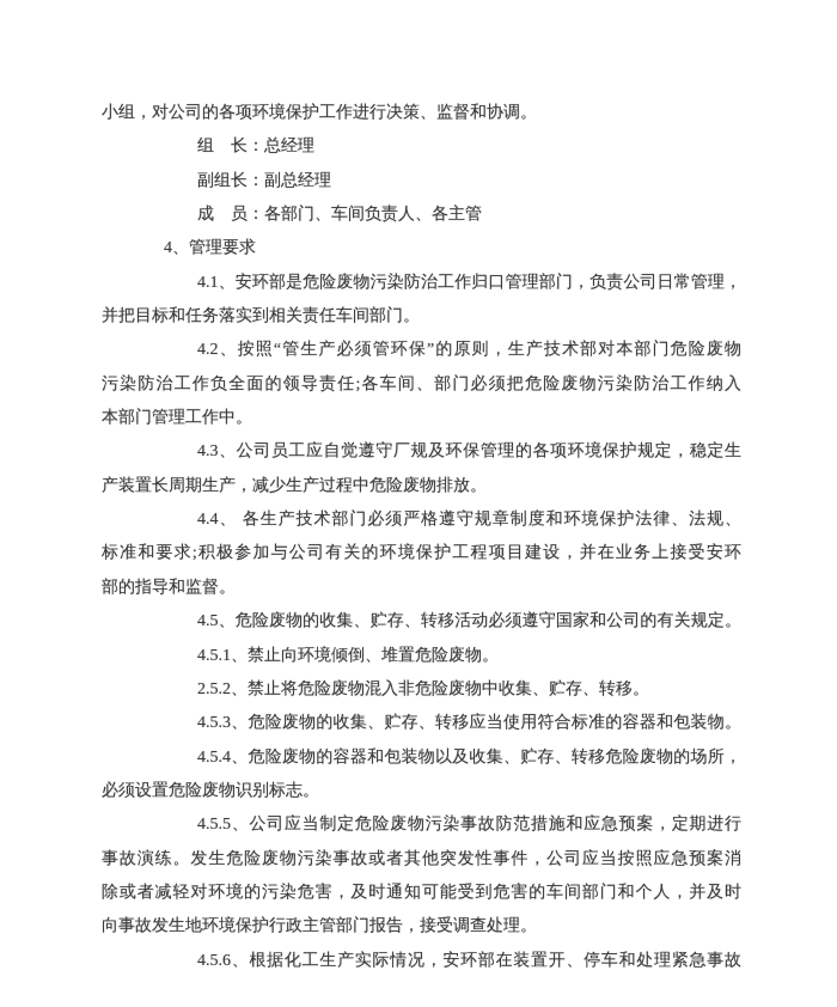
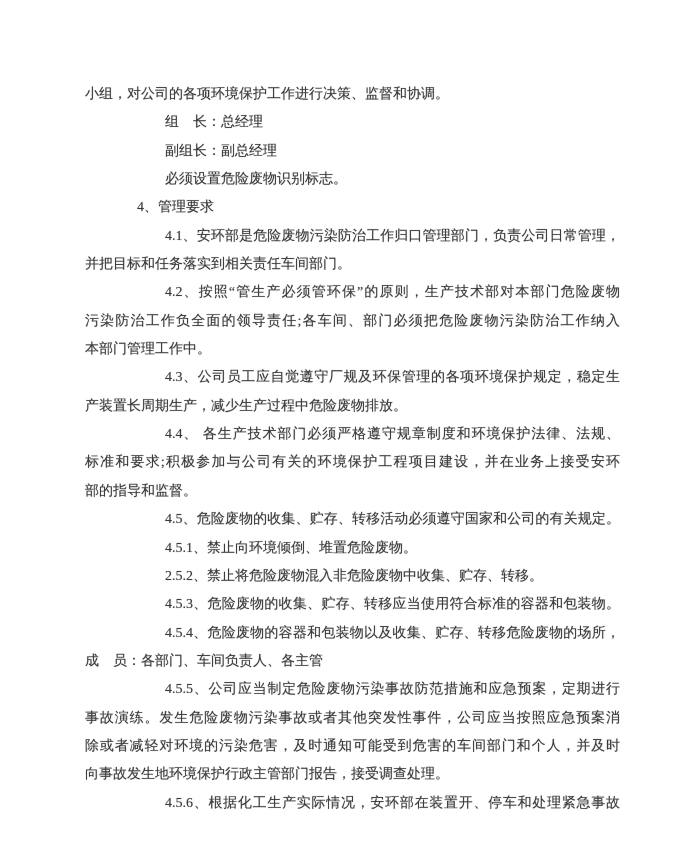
  小组，对公司的各项环境保护工作进行决策、监督和协调。
  组 长：总经理
  副组长：副总经理
- 成 员：各部门、车间负责人、各主管
+ 必须设置危险废物识别标志。
  4、管理要求
  4.1、安环部是危险废物污染防治工作归口管理部门，负责公司日常管理，
  并把目标和任务落实到相关责任车间部门。
  4.2、按照“管生产必须管环保”的原则，生产技术部对本部门危险废物
  污染防治工作负全面的领导责任;各车间、部门必须把危险废物污染防治工作纳入
  本部门管理工作中。
  4.3、公司员工应自觉遵守厂规及环保管理的各项环境保护规定，稳定生
  产装置长周期生产，减少生产过程中危险废物排放。
  4.4、 各生产技术部门必须严格遵守规章制度和环境保护法律、法规、
  标准和要求;积极参加与公司有关的环境保护工程项目建设，并在业务上接受安环
  部的指导和监督。
  4.5、危险废物的收集、贮存、转移活动必须遵守国家和公司的有关规定。
  4.5.1、禁止向环境倾倒、堆置危险废物。
  2.5.2、禁止将危险废物混入非危险废物中收集、贮存、转移。
  4.5.3、危险废物的收集、贮存、转移应当使用符合标准的容器和包装物。
  4.5.4、危险废物的容器和包装物以及收集、贮存、转移危险废物的场所，
- 必须设置危险废物识别标志。
+ 成 员：各部门、车间负责人、各主管
  4.5.5、公司应当制定危险废物污染事故防范措施和应急预案，定期进行
  事故演练。发生危险废物污染事故或者其他突发性事件，公司应当按照应急预案消
  除或者减轻对环境的污染危害，及时通知可能受到危害的车间部门和个人，并及时
  向事故发生地环境保护行政主管部门报告，接受调查处理。
  4.5.6、根据化工生产实际情况，安环部在装置开、停车和处理紧急事故
